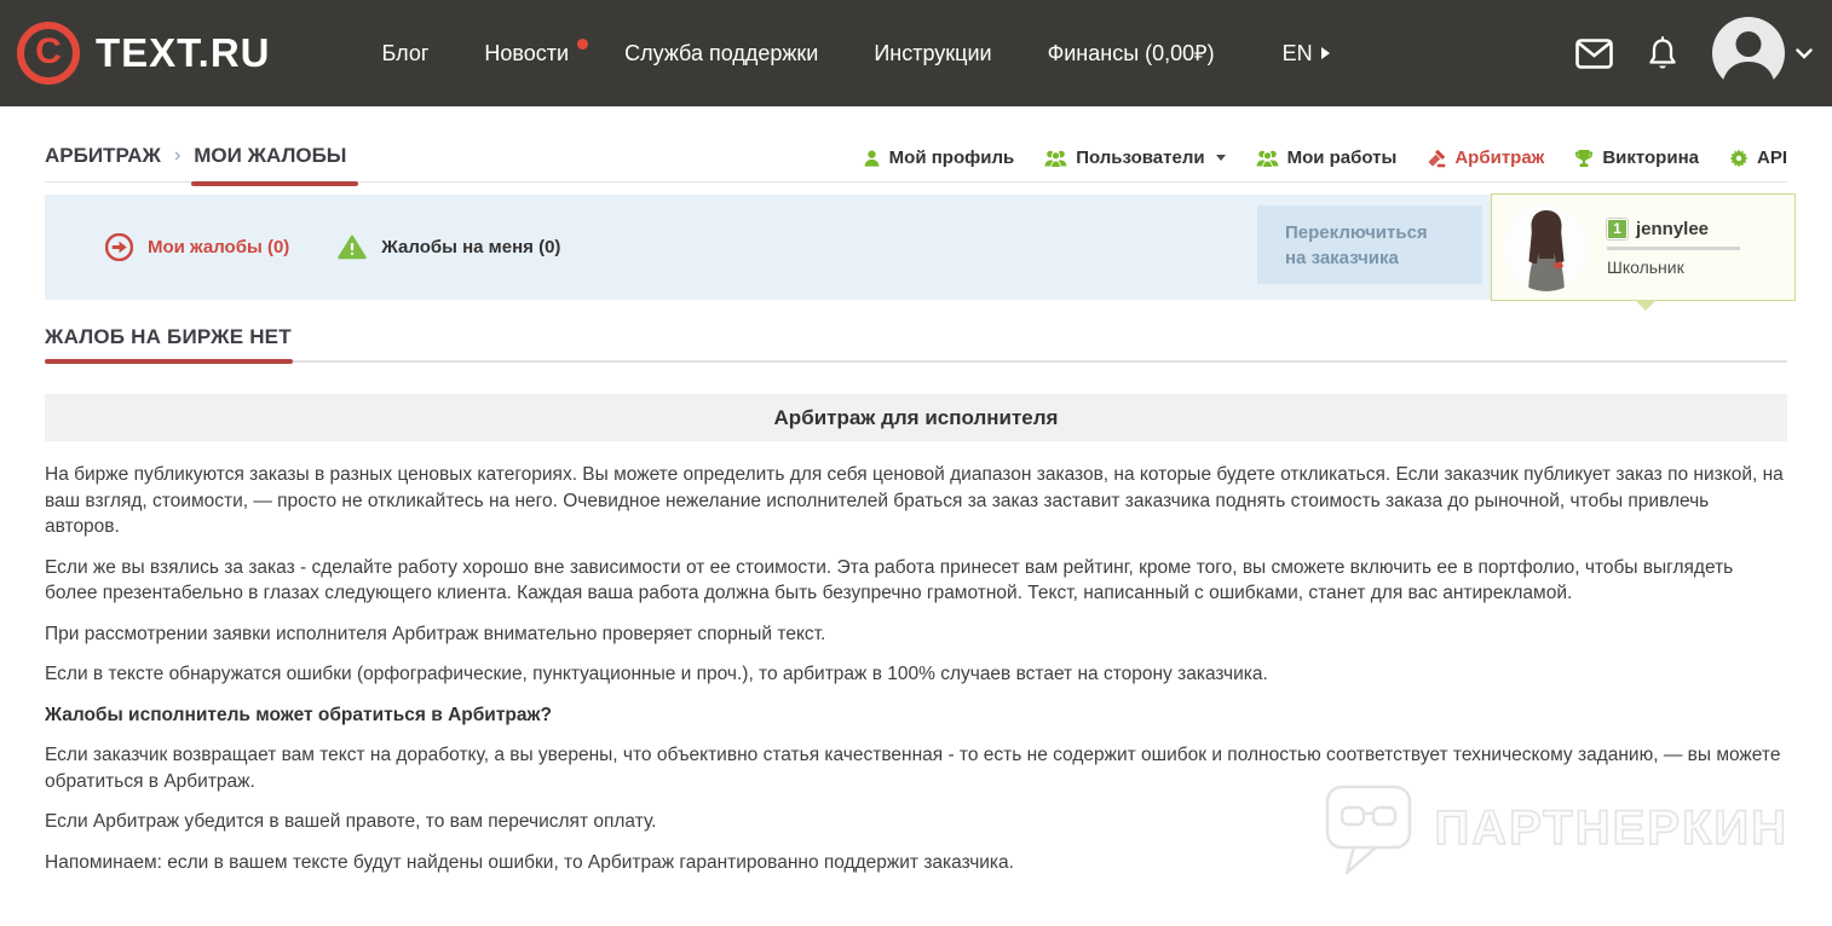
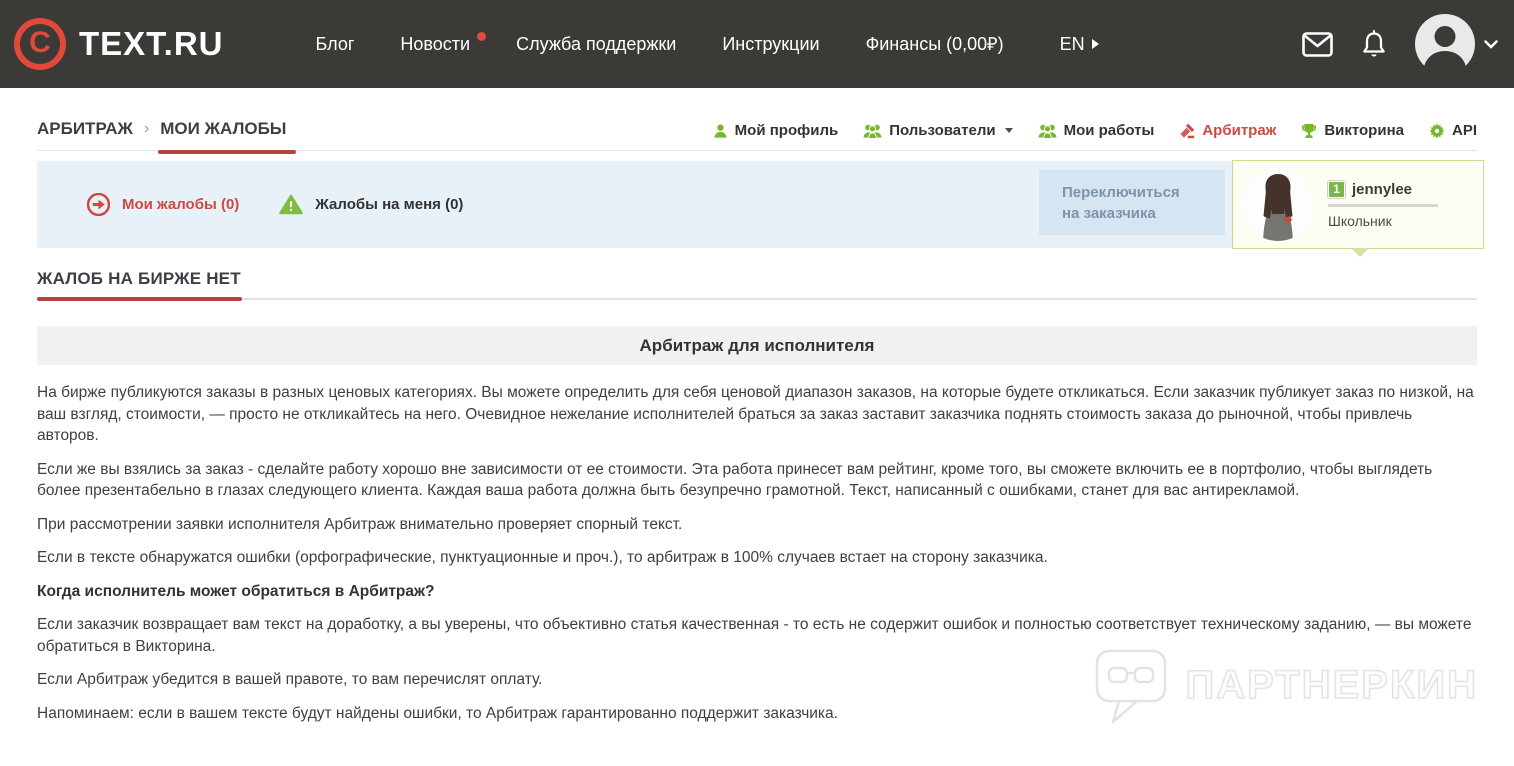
  C
  TEXT.RU
  Блог
  Новости
  Служба поддержки
  Инструкции
  Финансы (0,00₽)
  EN
  АРБИТРАЖ
  ›
  МОИ ЖАЛОБЫ
  Мой профиль
  Пользователи
  Мои работы
  Арбитраж
  Викторина
  API
  Мои жалобы (0)
  Жалобы на меня (0)
  Переключиться
  на заказчика
  1
  jennylee
  Школьник
  ЖАЛОБ НА БИРЖЕ НЕТ
  Арбитраж для исполнителя
  На бирже публикуются заказы в разных ценовых категориях. Вы можете определить для себя ценовой диапазон заказов, на которые будете откликаться. Если заказчик публикует заказ по низкой, на ваш взгляд, стоимости, — просто не откликайтесь на него. Очевидное нежелание исполнителей браться за заказ заставит заказчика поднять стоимость заказа до рыночной, чтобы привлечь авторов.
  Если же вы взялись за заказ - сделайте работу хорошо вне зависимости от ее стоимости. Эта работа принесет вам рейтинг, кроме того, вы сможете включить ее в портфолио, чтобы выглядеть более презентабельно в глазах следующего клиента. Каждая ваша работа должна быть безупречно грамотной. Текст, написанный с ошибками, станет для вас антирекламой.
  При рассмотрении заявки исполнителя Арбитраж внимательно проверяет спорный текст.
  Если в тексте обнаружатся ошибки (орфографические, пунктуационные и проч.), то арбитраж в 100% случаев встает на сторону заказчика.
- Жалобы исполнитель может обратиться в Арбитраж?
+ Когда исполнитель может обратиться в Арбитраж?
- Если заказчик возвращает вам текст на доработку, а вы уверены, что объективно статья качественная - то есть не содержит ошибок и полностью соответствует техническому заданию, — вы можете обратиться в Арбитраж.
+ Если заказчик возвращает вам текст на доработку, а вы уверены, что объективно статья качественная - то есть не содержит ошибок и полностью соответствует техническому заданию, — вы можете обратиться в Викторина.
  Если Арбитраж убедится в вашей правоте, то вам перечислят оплату.
  Напоминаем: если в вашем тексте будут найдены ошибки, то Арбитраж гарантированно поддержит заказчика.
  ПАРТНЕРКИН
